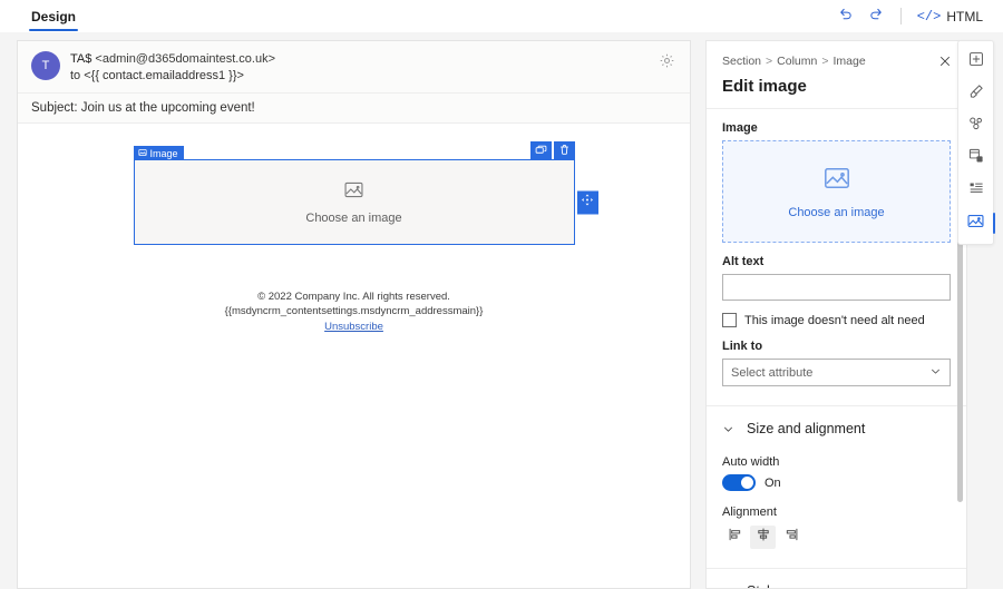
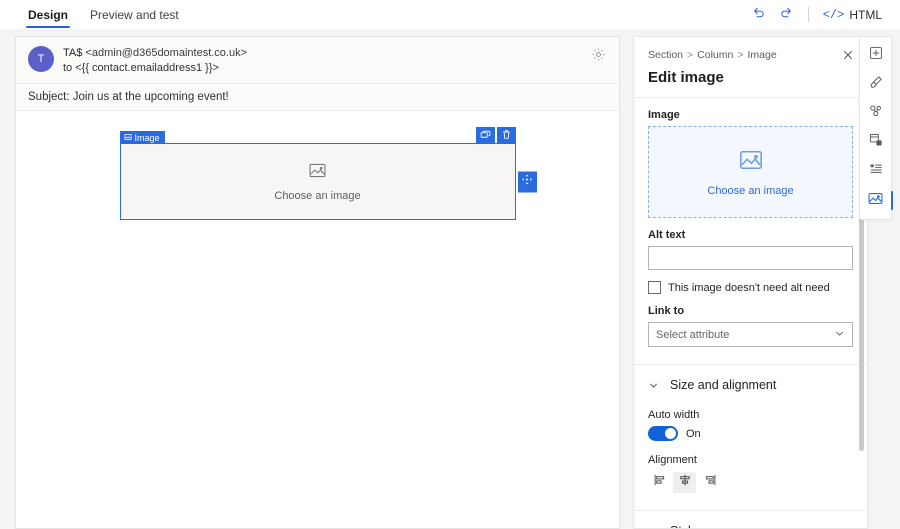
  Design
+ Preview and test
  </>
  HTML
  T
  TA$ <admin@d365domaintest.co.uk>
  to <{{ contact.emailaddress1 }}>
  Subject: Join us at the upcoming event!
  Image
  Choose an image
- © 2022 Company Inc. All rights reserved.
- {{msdyncrm_contentsettings.msdyncrm_addressmain}}
- Unsubscribe
  Section
  >
  Column
  >
  Image
  Edit image
  Image
  Choose an image
  Alt text
  This image doesn't need alt need
  Link to
  Select attribute
  Size and alignment
  Auto width
  On
  Alignment
